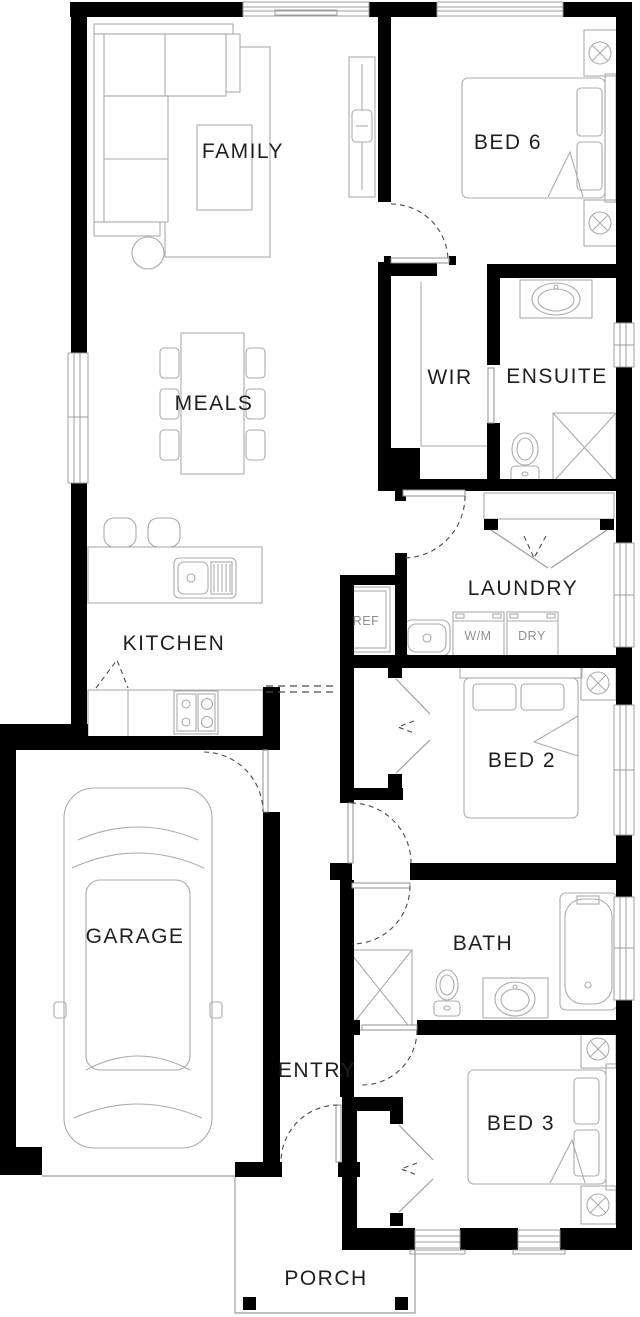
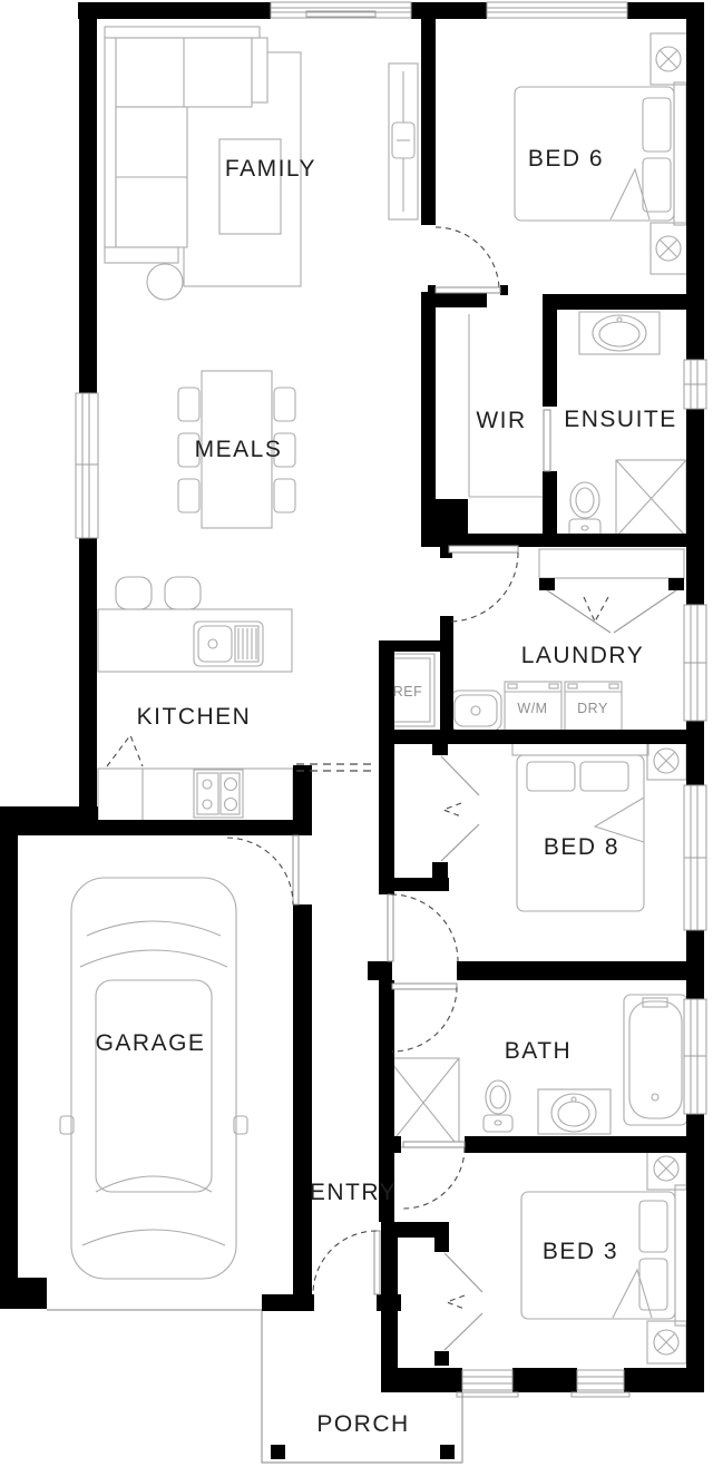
  FAMILY
  BED 6
  WIR
  ENSUITE
  MEALS
  LAUNDRY
  KITCHEN
- BED 2
+ BED 8
  GARAGE
  BATH
  ENTRY
  BED 3
  PORCH
  REF
  W/M
  DRY
